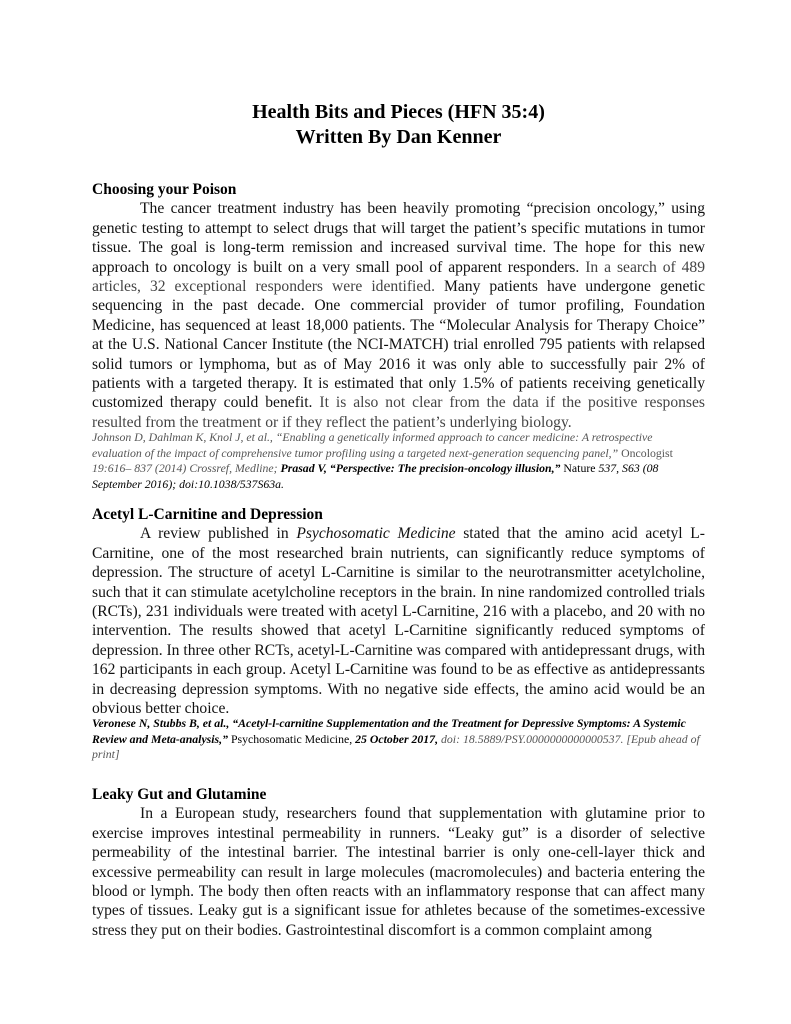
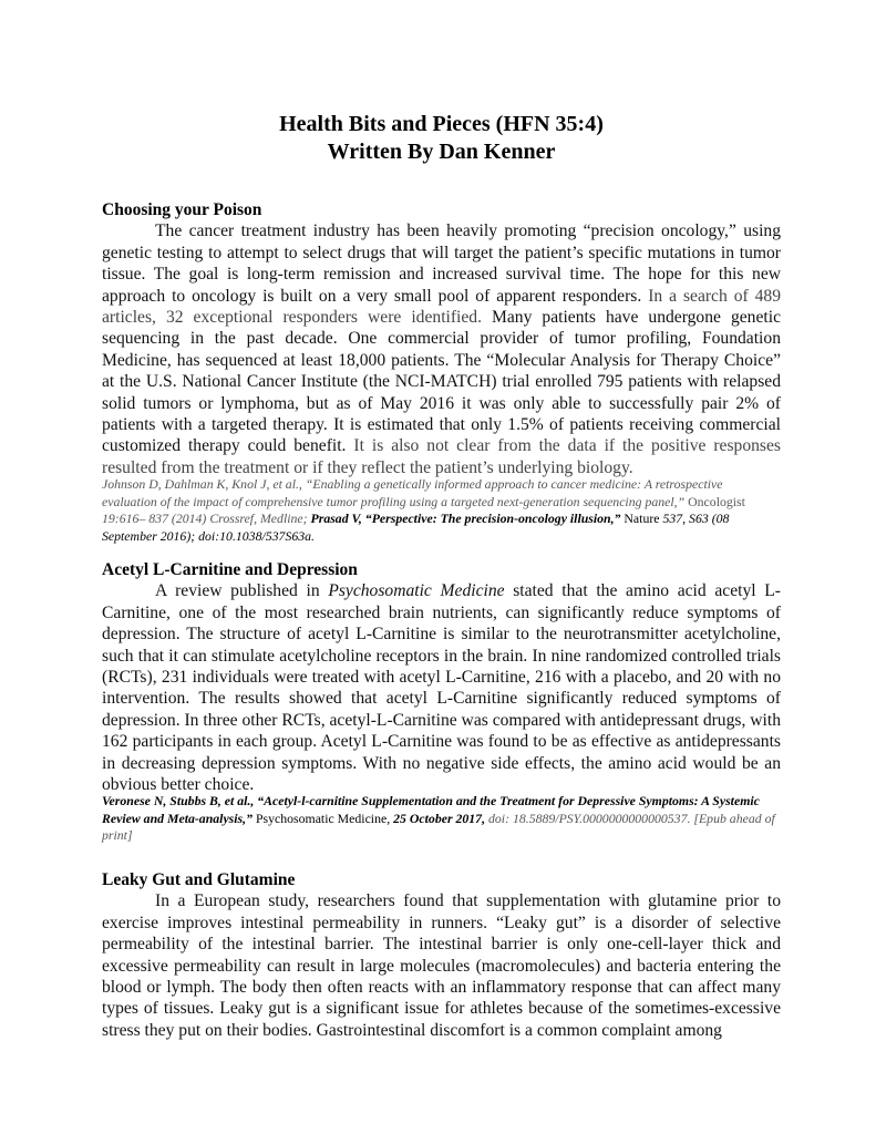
  Health Bits and Pieces (HFN 35:4)
  Written By Dan Kenner
  Choosing your Poison
- The cancer treatment industry has been heavily promoting “precision oncology,” using genetic testing to attempt to select drugs that will target the patient’s specific mutations in tumor tissue. The goal is long-term remission and increased survival time. The hope for this new approach to oncology is built on a very small pool of apparent responders. In a search of 489 articles, 32 exceptional responders were identified. Many patients have undergone genetic sequencing in the past decade. One commercial provider of tumor profiling, Foundation Medicine, has sequenced at least 18,000 patients. The “Molecular Analysis for Therapy Choice” at the U.S. National Cancer Institute (the NCI-MATCH) trial enrolled 795 patients with relapsed solid tumors or lymphoma, but as of May 2016 it was only able to successfully pair 2% of patients with a targeted therapy. It is estimated that only 1.5% of patients receiving genetically customized therapy could benefit. It is also not clear from the data if the positive responses resulted from the treatment or if they reflect the patient’s underlying biology.
+ The cancer treatment industry has been heavily promoting “precision oncology,” using genetic testing to attempt to select drugs that will target the patient’s specific mutations in tumor tissue. The goal is long-term remission and increased survival time. The hope for this new approach to oncology is built on a very small pool of apparent responders. In a search of 489 articles, 32 exceptional responders were identified. Many patients have undergone genetic sequencing in the past decade. One commercial provider of tumor profiling, Foundation Medicine, has sequenced at least 18,000 patients. The “Molecular Analysis for Therapy Choice” at the U.S. National Cancer Institute (the NCI-MATCH) trial enrolled 795 patients with relapsed solid tumors or lymphoma, but as of May 2016 it was only able to successfully pair 2% of patients with a targeted therapy. It is estimated that only 1.5% of patients receiving commercial customized therapy could benefit. It is also not clear from the data if the positive responses resulted from the treatment or if they reflect the patient’s underlying biology.
  Johnson D, Dahlman K, Knol J, et al., “Enabling a genetically informed approach to cancer medicine: A retrospective evaluation of the impact of comprehensive tumor profiling using a targeted next-generation sequencing panel,” Oncologist 19:616– 837 (2014) Crossref, Medline; Prasad V, “Perspective: The precision-oncology illusion,” Nature 537, S63 (08 September 2016); doi:10.1038/537S63a.
  Acetyl L-Carnitine and Depression
  A review published in Psychosomatic Medicine stated that the amino acid acetyl L-Carnitine, one of the most researched brain nutrients, can significantly reduce symptoms of depression. The structure of acetyl L-Carnitine is similar to the neurotransmitter acetylcholine, such that it can stimulate acetylcholine receptors in the brain. In nine randomized controlled trials (RCTs), 231 individuals were treated with acetyl L-Carnitine, 216 with a placebo, and 20 with no intervention. The results showed that acetyl L-Carnitine significantly reduced symptoms of depression. In three other RCTs, acetyl-L-Carnitine was compared with antidepressant drugs, with 162 participants in each group. Acetyl L-Carnitine was found to be as effective as antidepressants in decreasing depression symptoms. With no negative side effects, the amino acid would be an obvious better choice.
  Veronese N, Stubbs B, et al., “Acetyl-l-carnitine Supplementation and the Treatment for Depressive Symptoms: A Systemic Review and Meta-analysis,” Psychosomatic Medicine, 25 October 2017, doi: 18.5889/PSY.0000000000000537. [Epub ahead of print]
  Leaky Gut and Glutamine
  In a European study, researchers found that supplementation with glutamine prior to exercise improves intestinal permeability in runners. “Leaky gut” is a disorder of selective permeability of the intestinal barrier. The intestinal barrier is only one-cell-layer thick and excessive permeability can result in large molecules (macromolecules) and bacteria entering the blood or lymph. The body then often reacts with an inflammatory response that can affect many types of tissues. Leaky gut is a significant issue for athletes because of the sometimes-excessive stress they put on their bodies. Gastrointestinal discomfort is a common complaint among
